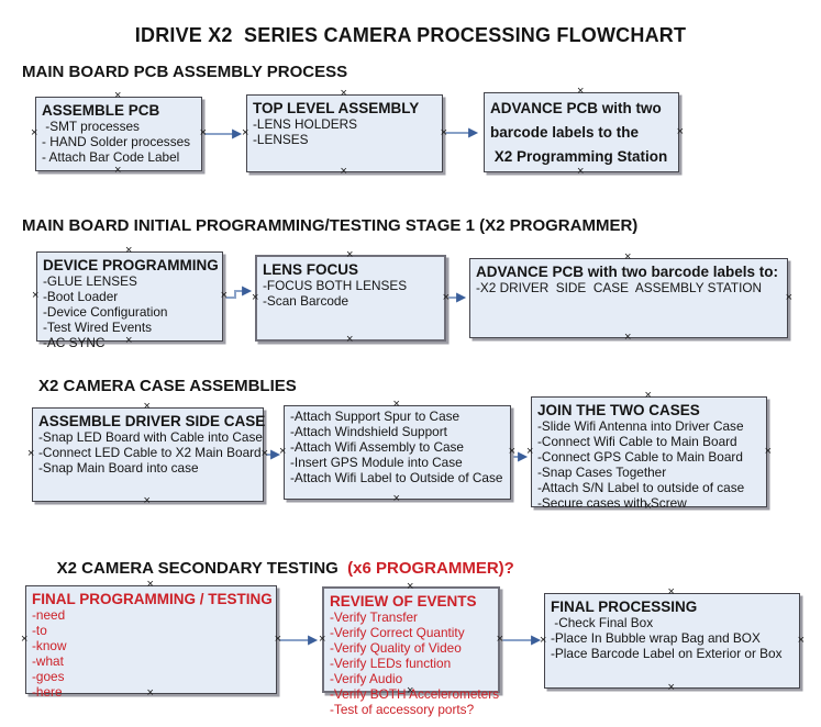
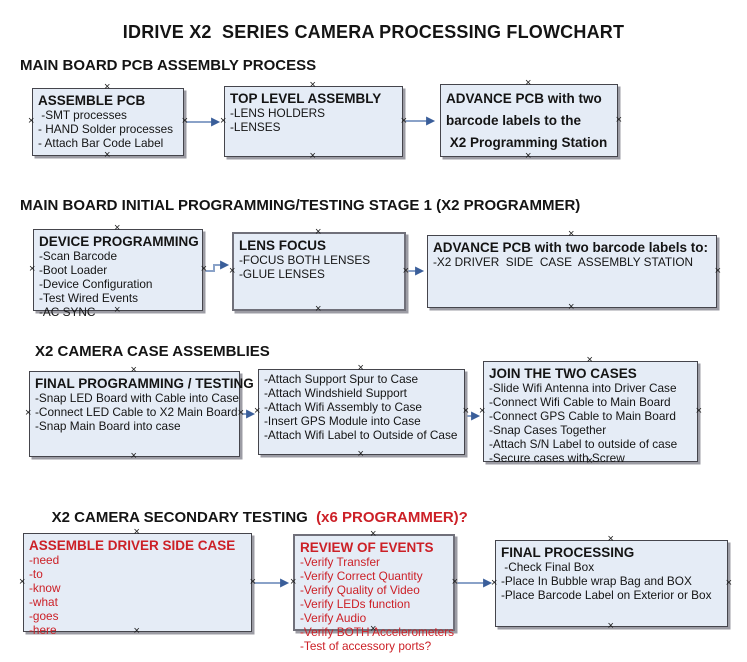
  IDRIVE X2 SERIES CAMERA PROCESSING FLOWCHART
  MAIN BOARD PCB ASSEMBLY PROCESS
  MAIN BOARD INITIAL PROGRAMMING/TESTING STAGE 1 (X2 PROGRAMMER)
  X2 CAMERA CASE ASSEMBLIES
  X2 CAMERA SECONDARY TESTING (x6 PROGRAMMER)?
  ×
  ×
  ×
  ×
  ASSEMBLE PCB
  -SMT processes
  - HAND Solder processes
  - Attach Bar Code Label
  ×
  ×
  ×
  ×
  TOP LEVEL ASSEMBLY
  -LENS HOLDERS
  -LENSES
  ×
  ×
  ×
  ADVANCE PCB with two
  barcode labels to the
  X2 Programming Station
  ×
  ×
  ×
  ×
  DEVICE PROGRAMMING
- -GLUE LENSES
+ -Scan Barcode
  -Boot Loader
  -Device Configuration
  -Test Wired Events
  -AC SYNC
  ×
  ×
  ×
  ×
  LENS FOCUS
  -FOCUS BOTH LENSES
- -Scan Barcode
+ -GLUE LENSES
  ×
  ×
  ×
  ADVANCE PCB with two barcode labels to:
  -X2 DRIVER SIDE CASE ASSEMBLY STATION
  ×
  ×
  ×
  ×
- ASSEMBLE DRIVER SIDE CASE
+ FINAL PROGRAMMING / TESTING
  -Snap LED Board with Cable into Case
  -Connect LED Cable to X2 Main Board
  -Snap Main Board into case
  ×
  ×
  ×
  ×
  -Attach Support Spur to Case
  -Attach Windshield Support
  -Attach Wifi Assembly to Case
  -Insert GPS Module into Case
  -Attach Wifi Label to Outside of Case
  ×
  ×
  ×
  ×
  JOIN THE TWO CASES
  -Slide Wifi Antenna into Driver Case
  -Connect Wifi Cable to Main Board
  -Connect GPS Cable to Main Board
  -Snap Cases Together
  -Attach S/N Label to outside of case
  -Secure cases with Screw
  ×
  ×
  ×
  ×
- FINAL PROGRAMMING / TESTING
+ ASSEMBLE DRIVER SIDE CASE
  -need
  -to
  -know
  -what
  -goes
  -here
  ×
  ×
  ×
  ×
  REVIEW OF EVENTS
  -Verify Transfer
  -Verify Correct Quantity
  -Verify Quality of Video
  -Verify LEDs function
  -Verify Audio
  -Verify BOTH Accelerometers
  -Test of accessory ports?
  ×
  ×
  ×
  ×
  FINAL PROCESSING
  -Check Final Box
  -Place In Bubble wrap Bag and BOX
  -Place Barcode Label on Exterior or Box
